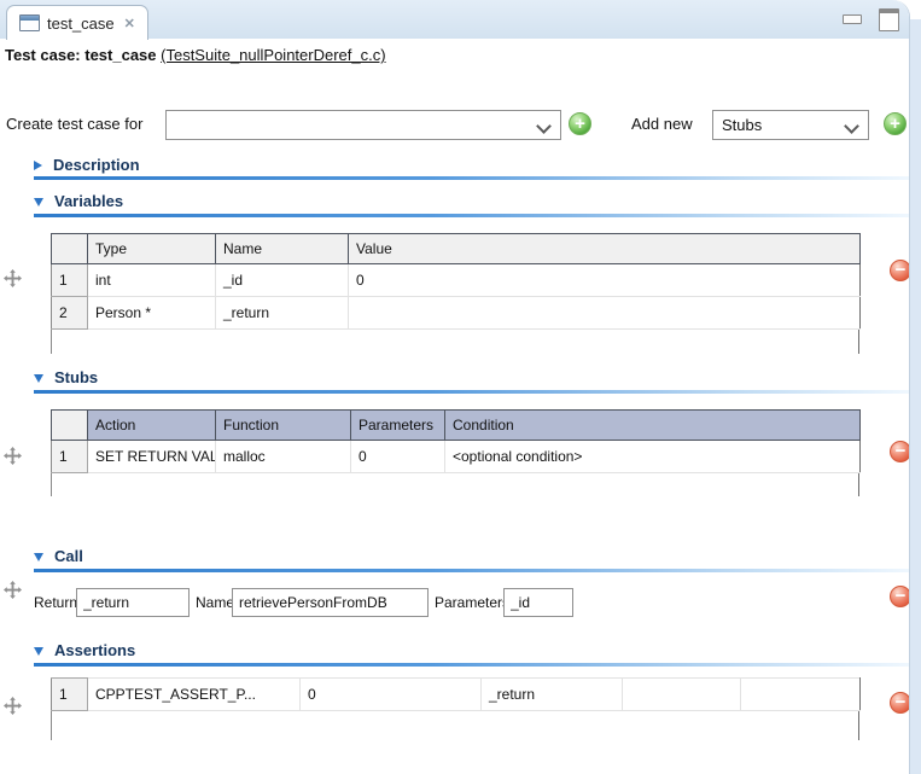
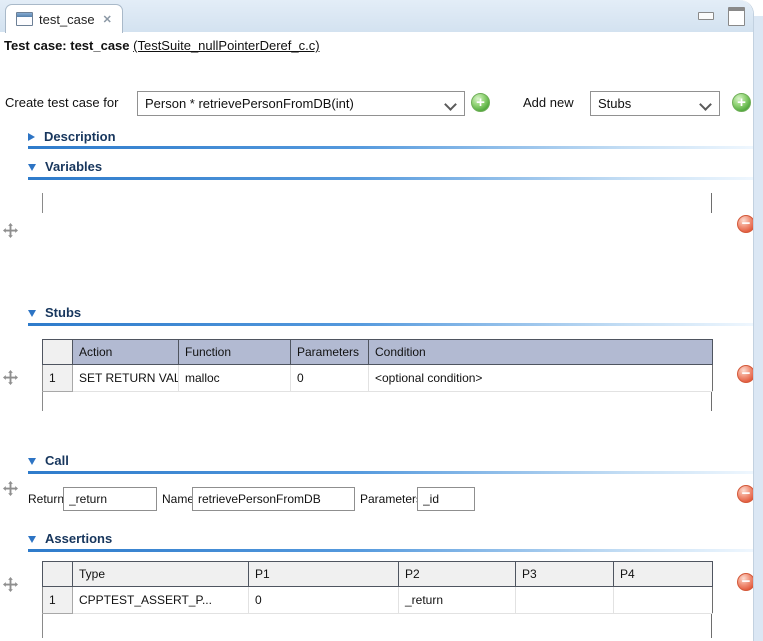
  test_case
  ✕
  Test case: test_case (TestSuite_nullPointerDeref_c.c)
  Create test case for
+ Person * retrievePersonFromDB(int)
  +
  Add new
  Stubs
  +
  Description
  Variables
- 	Type	Name	Value
- 1	int	_id	0
- 2	Person *	_return
  −
  Stubs
  	Action	Function	Parameters	Condition
  1	SET RETURN VAL	malloc	0	<optional condition>
  −
  Call
  Return
  _return
  Name
  retrievePersonFromDB
  Parameter
  _id
  −
  Assertions
+ 	Type	P1	P2	P3	P4
  1	CPPTEST_ASSERT_P...	0	_return
  −
